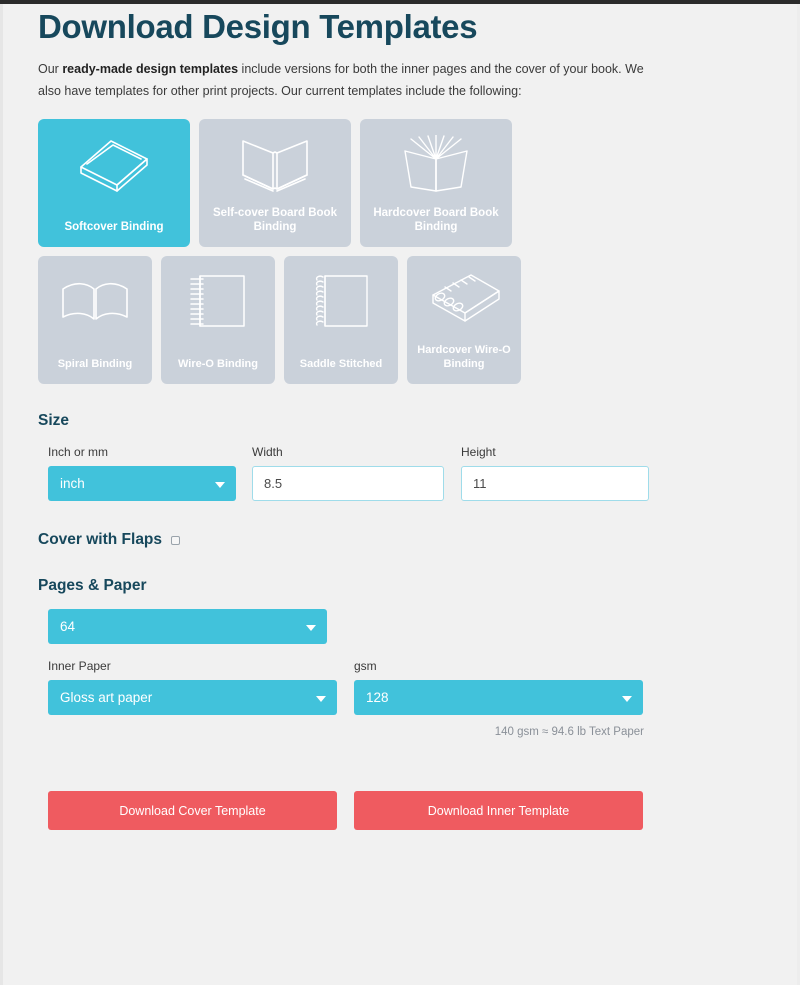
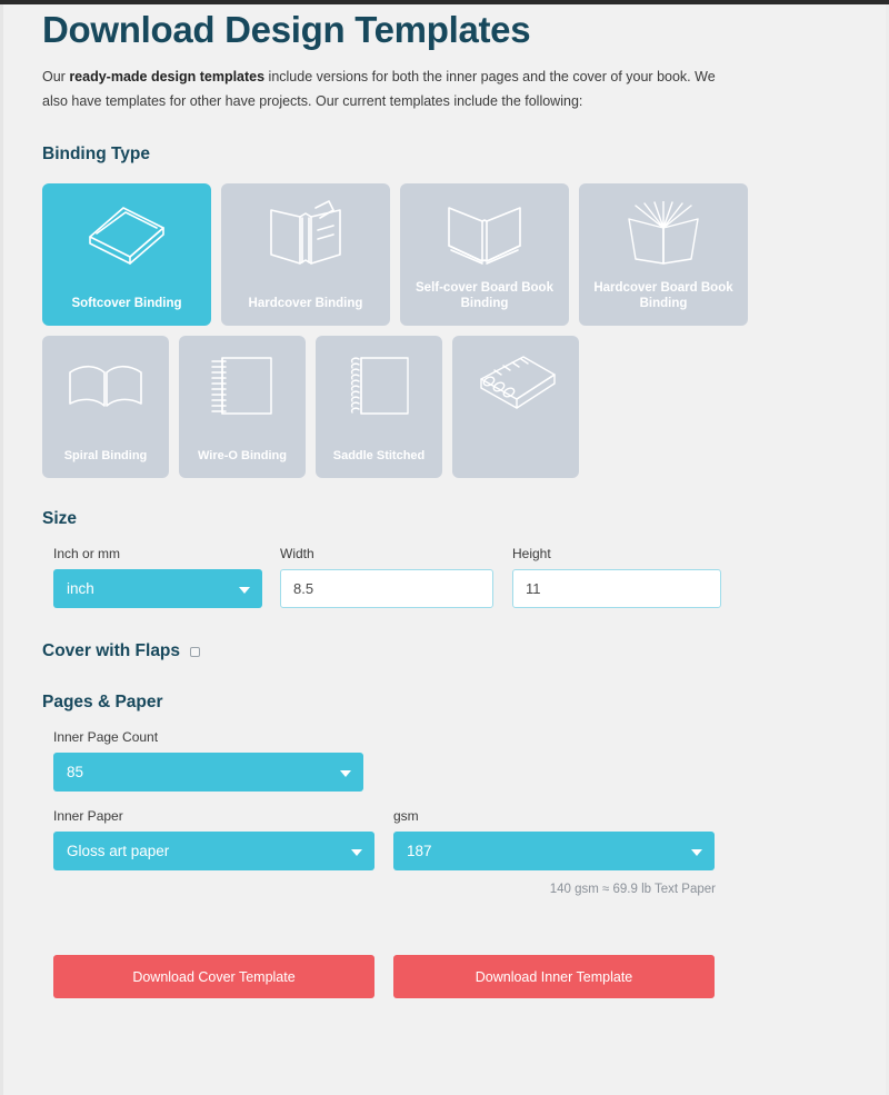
  Download Design Templates
- Our ready-made design templates include versions for both the inner pages and the cover of your book. We also have templates for other print projects. Our current templates include the following:
+ Our ready-made design templates include versions for both the inner pages and the cover of your book. We also have templates for other have projects. Our current templates include the following:
+ Binding Type
  Softcover Binding
+ Hardcover Binding
  Self-cover Board Book Binding
  Hardcover Board Book Binding
  Spiral Binding
  Wire-O Binding
  Saddle Stitched
- Hardcover Wire-O Binding
  Size
  Inch or mm
  inch
  Width
  8.5
  Height
  11
  Cover with Flaps
  Pages & Paper
+ Inner Page Count
- 64
+ 85
  Inner Paper
  Gloss art paper
  gsm
- 128
+ 187
- 140 gsm ≈ 94.6 lb Text Paper
+ 140 gsm ≈ 69.9 lb Text Paper
  Download Cover Template
  Download Inner Template
